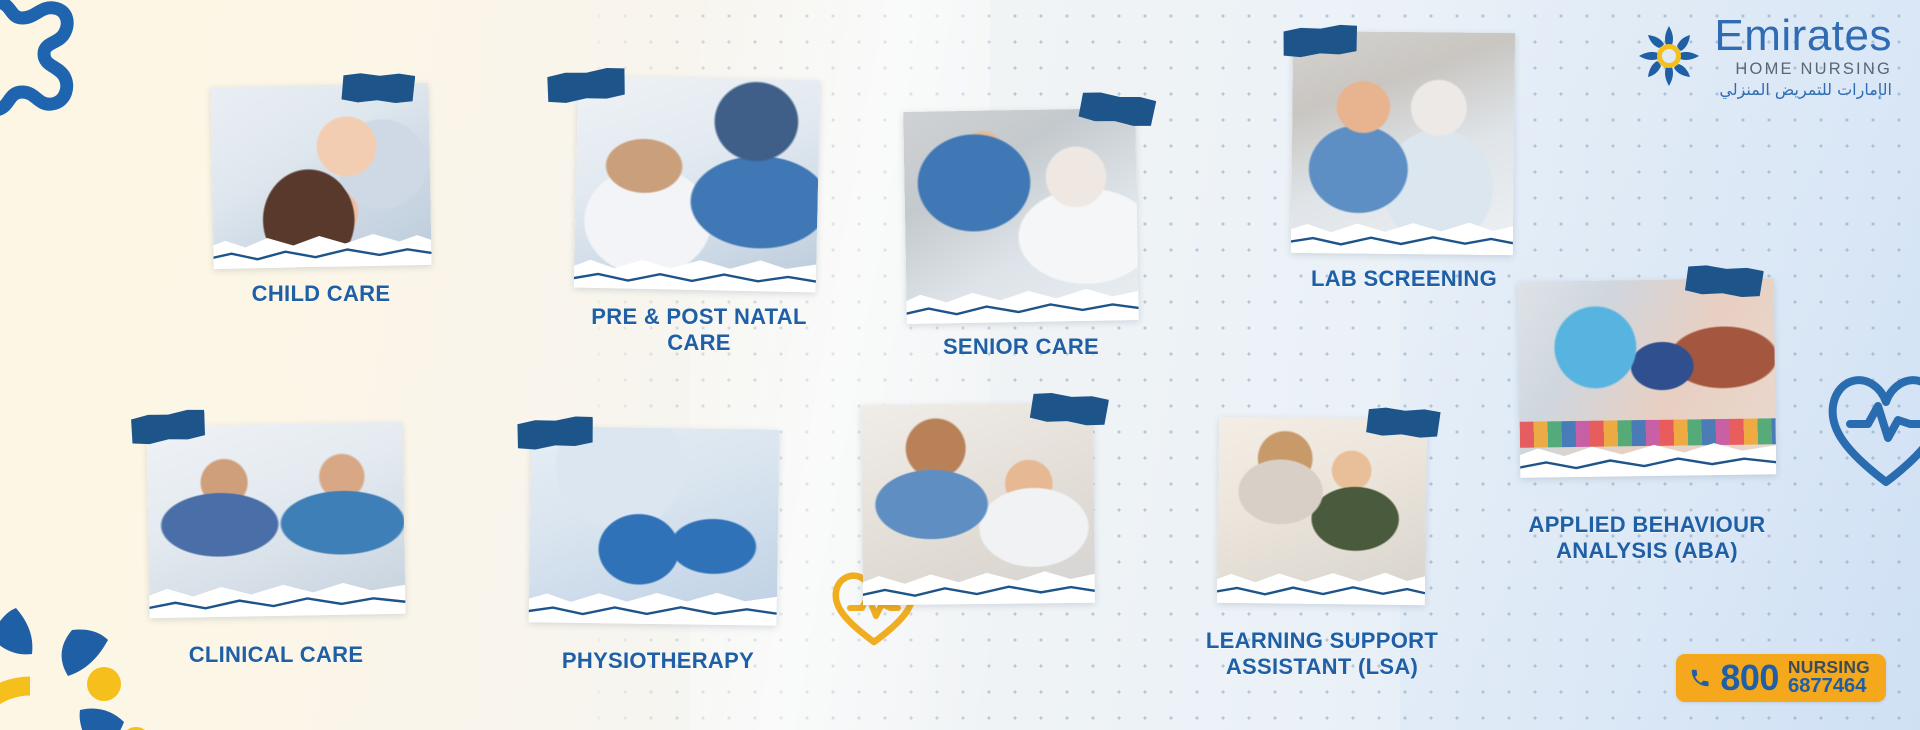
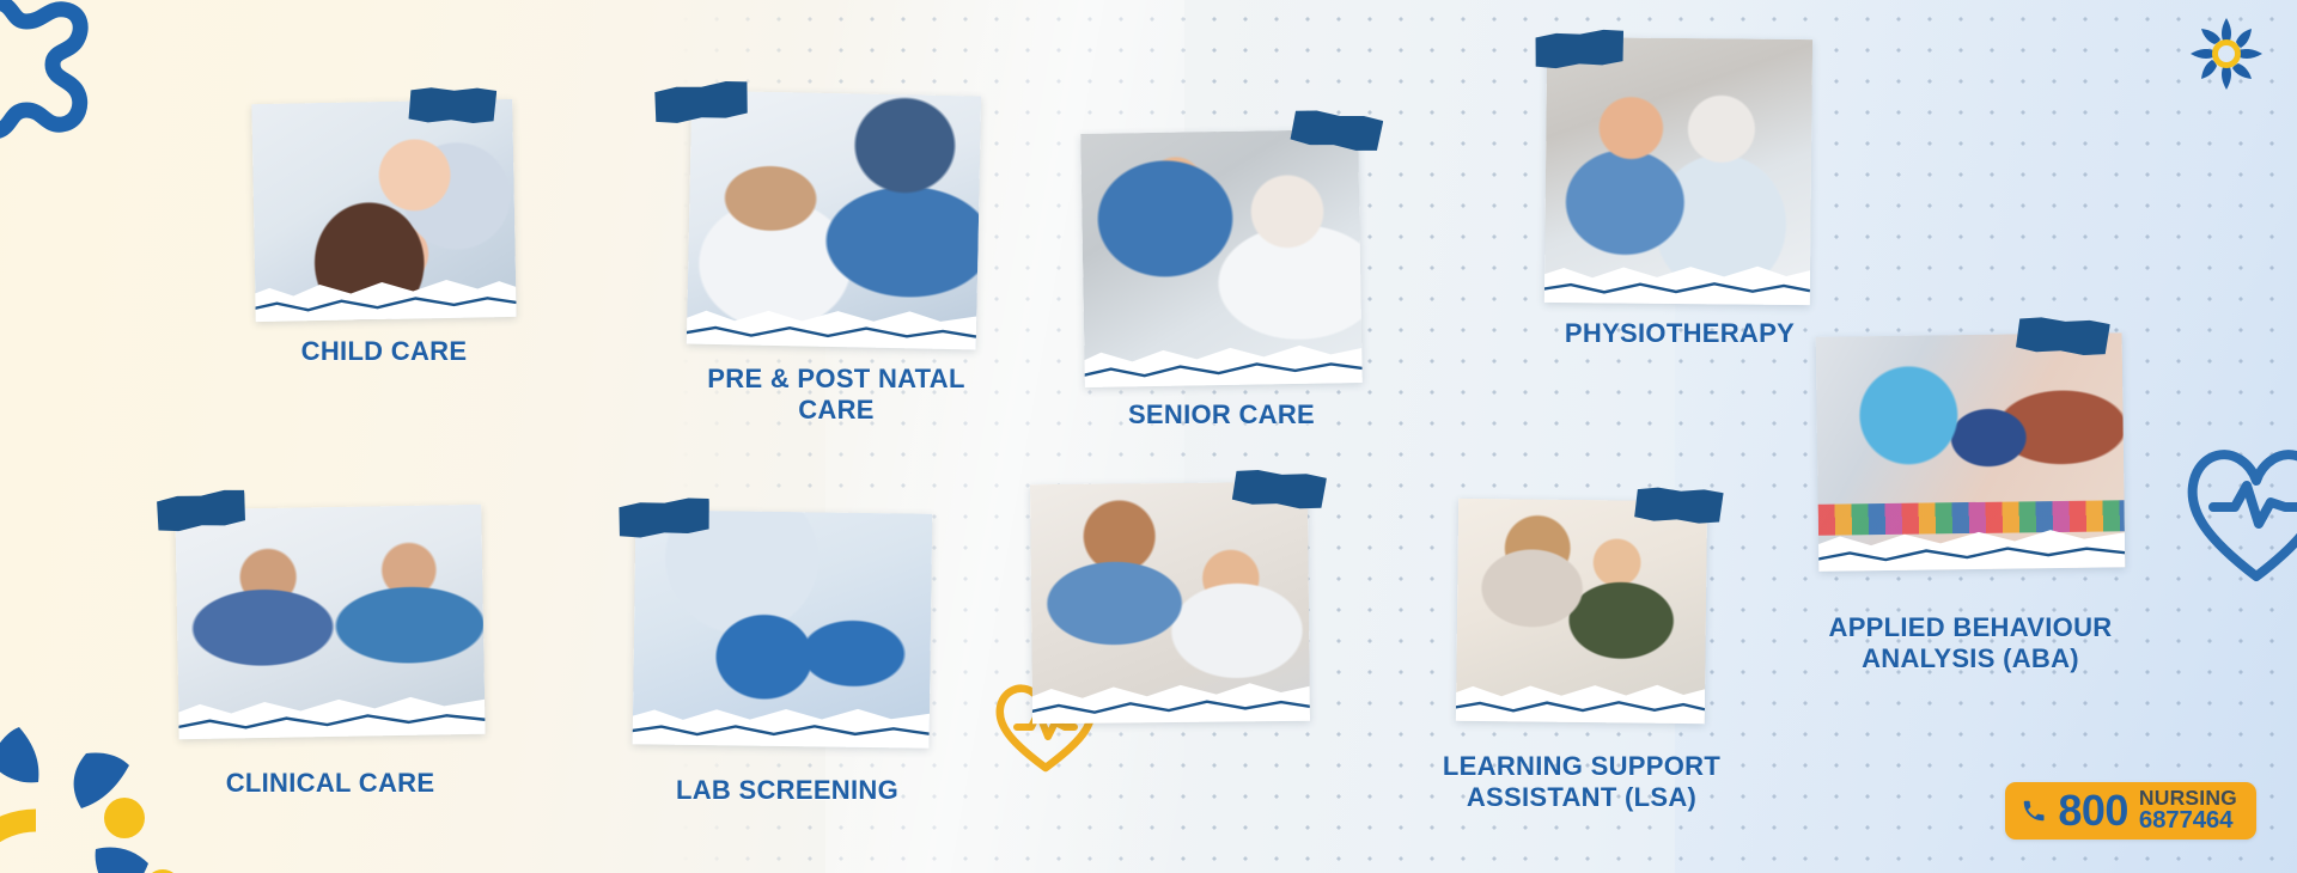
- Emirates
- HOME NURSING
- الإمارات للتمريض المنزلي
  800
  NURSING
  6877464
  CHILD CARE
  PRE & POST NATAL
  CARE
  SENIOR CARE
- LAB SCREENING
+ PHYSIOTHERAPY
  APPLIED BEHAVIOUR
  ANALYSIS (ABA)
  CLINICAL CARE
- PHYSIOTHERAPY
+ LAB SCREENING
  LEARNING SUPPORT
  ASSISTANT (LSA)
